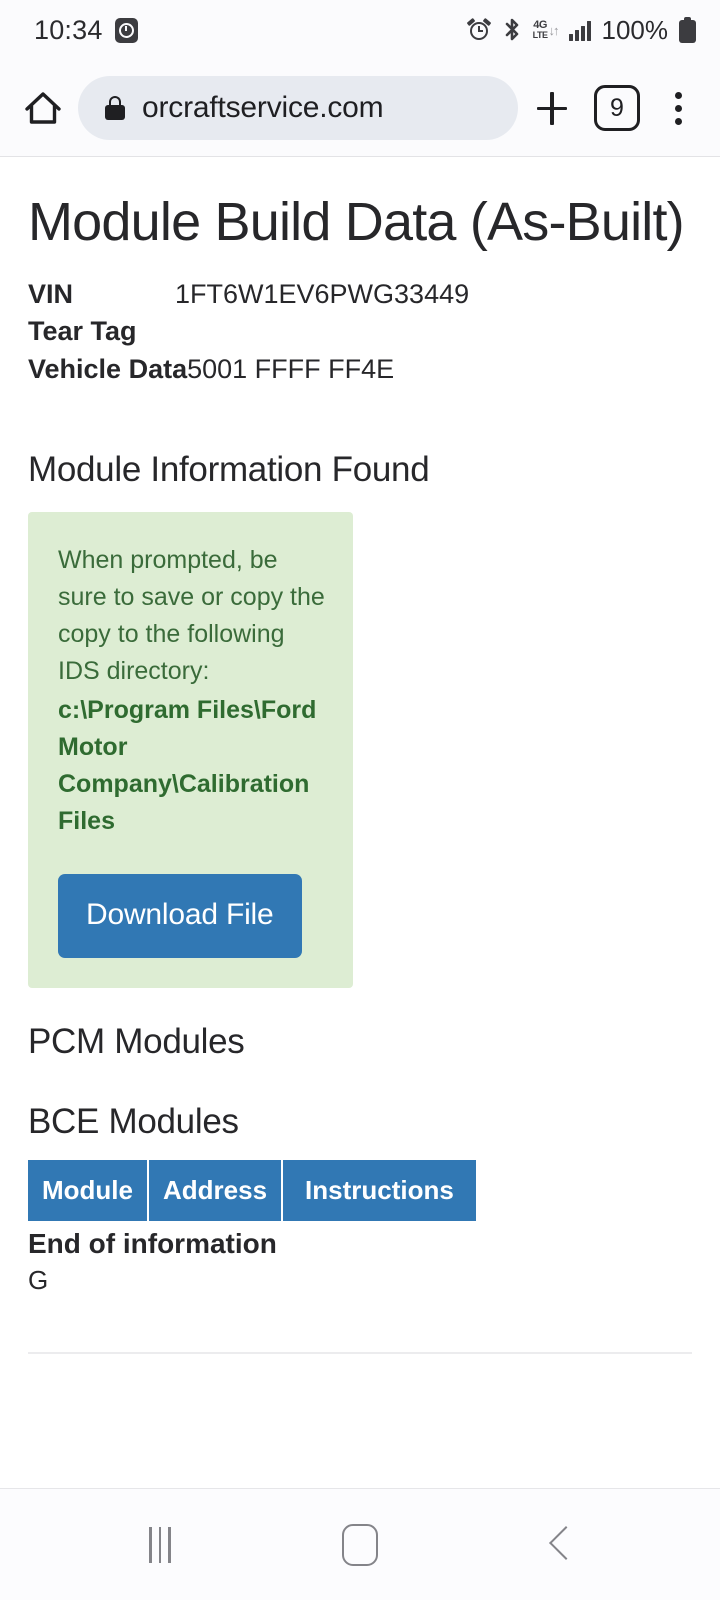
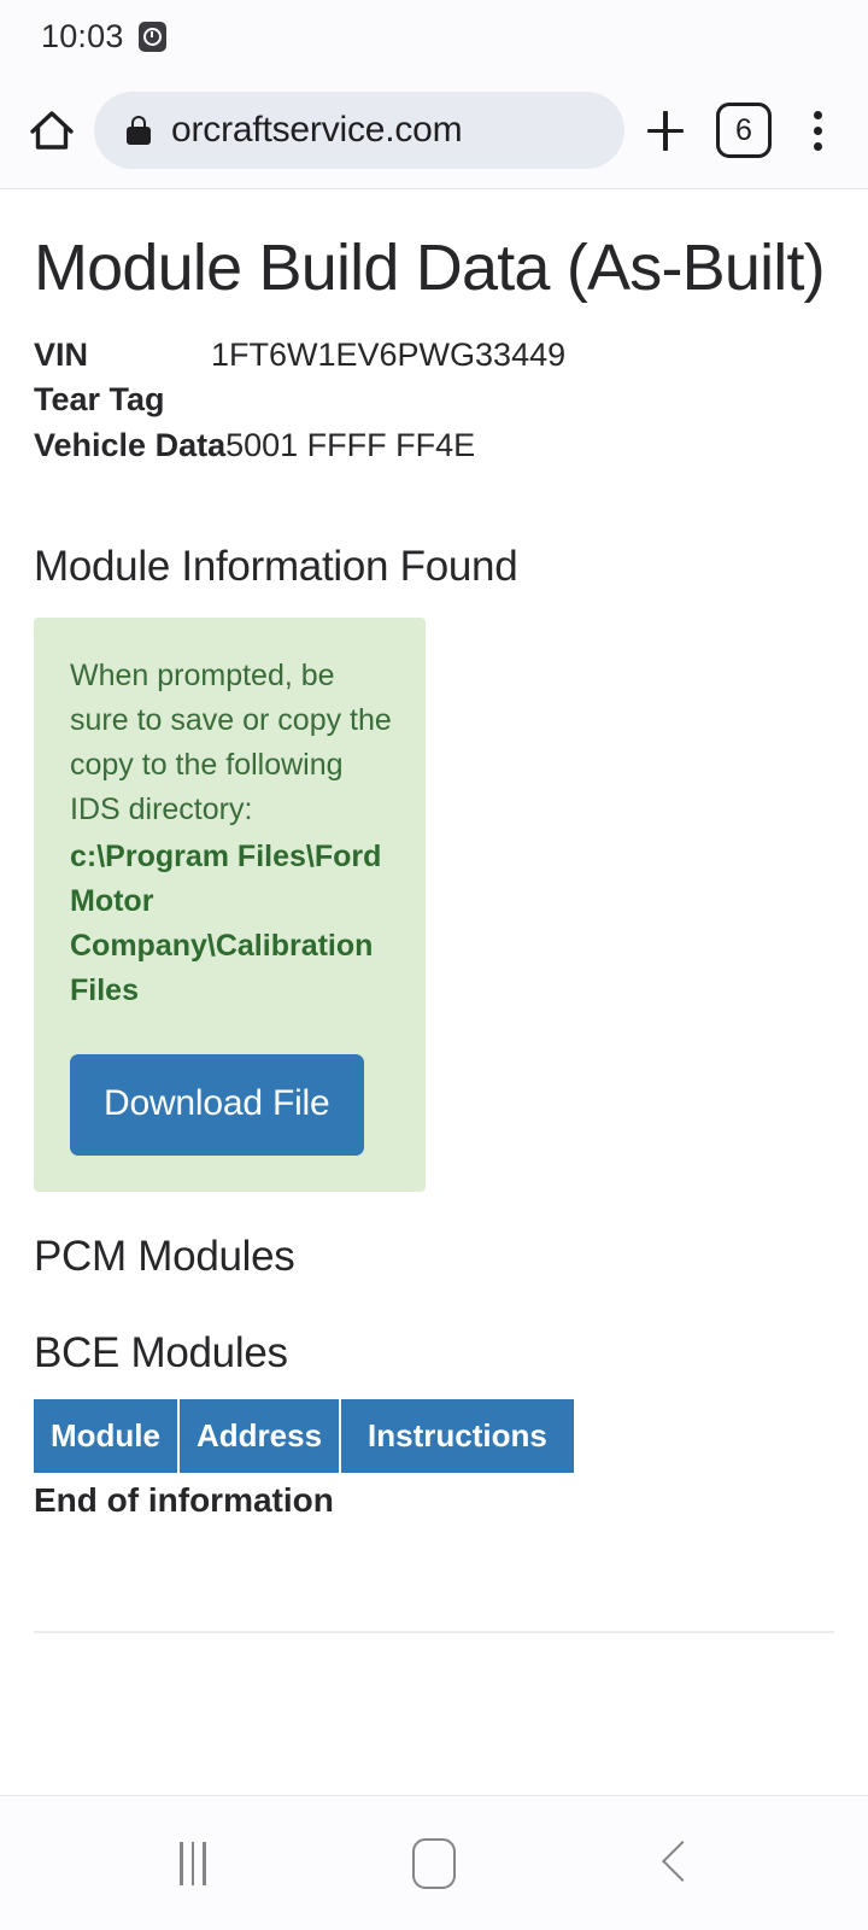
- 10:34
+ 10:03
- 4G
- LTE
- ↓↑
- 100%
  orcraftservice.com
- 9
+ 6
  Module Build Data (As-Built)
  VIN 1FT6W1EV6PWG33449
  Tear Tag
  Vehicle Data5001 FFFF FF4E
  Module Information Found
  When prompted, be sure to save or copy the copy to the following IDS directory:
  c:\Program Files\Ford Motor Company\Calibration Files
  Download File
  PCM Modules
  BCE Modules
  Module
  Address
  Instructions
  End of information
- G
